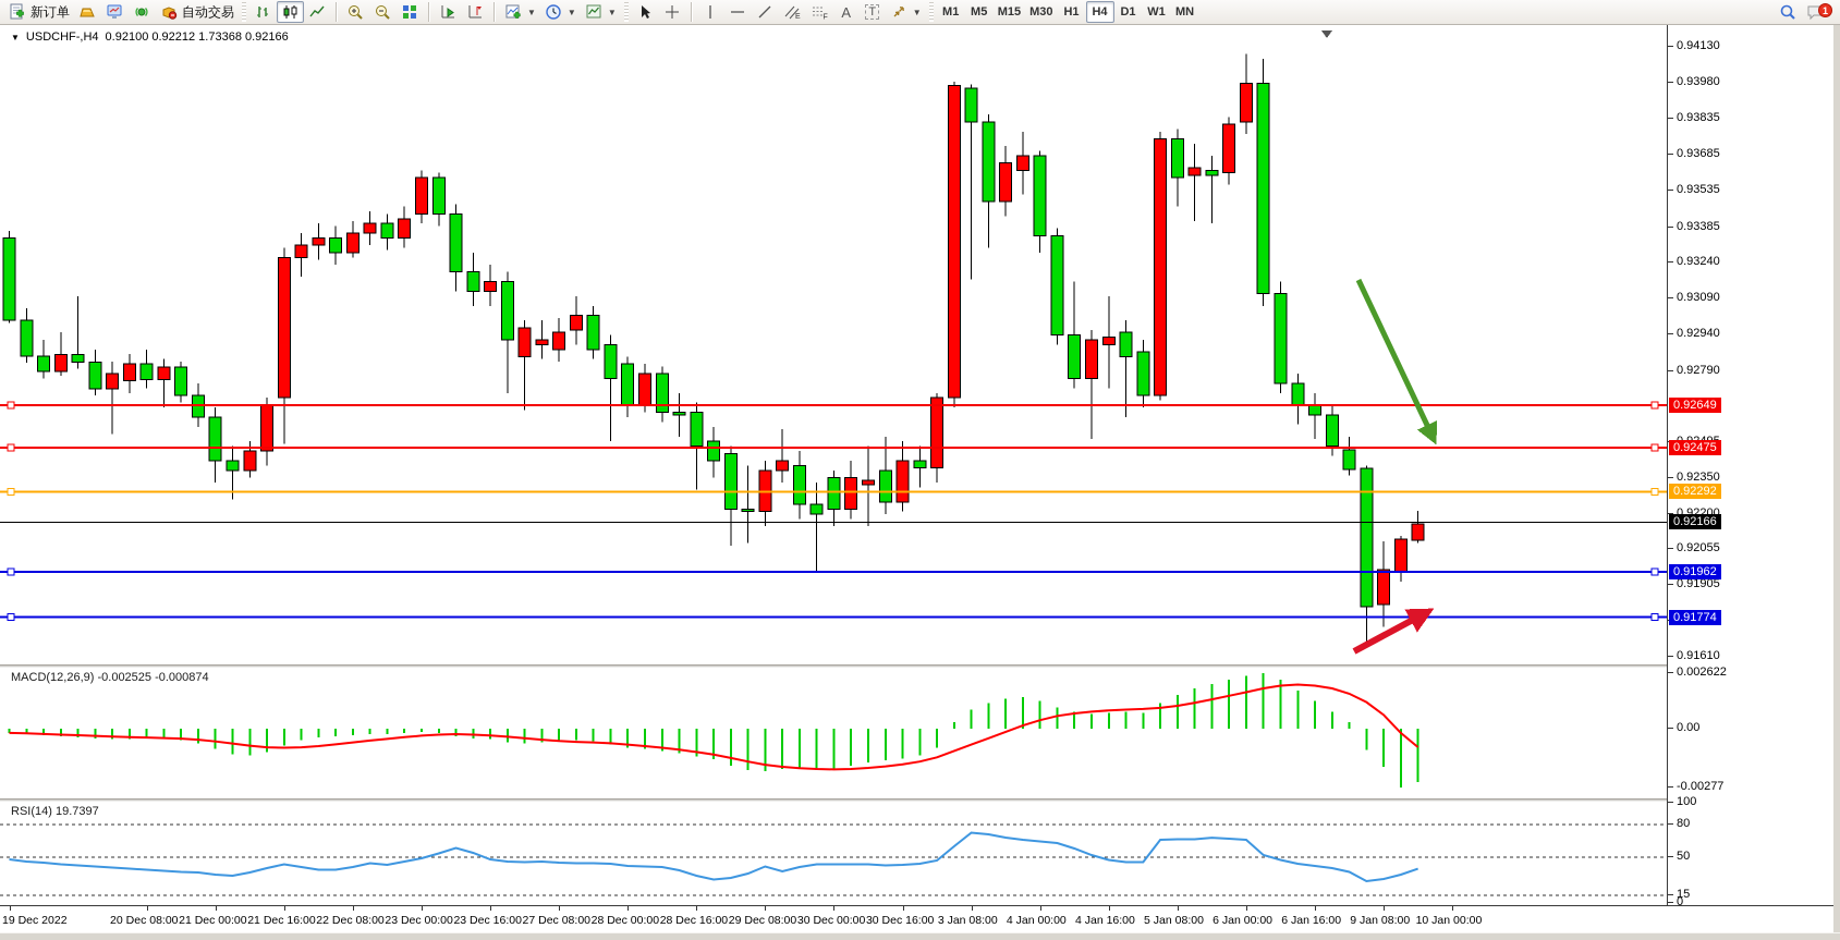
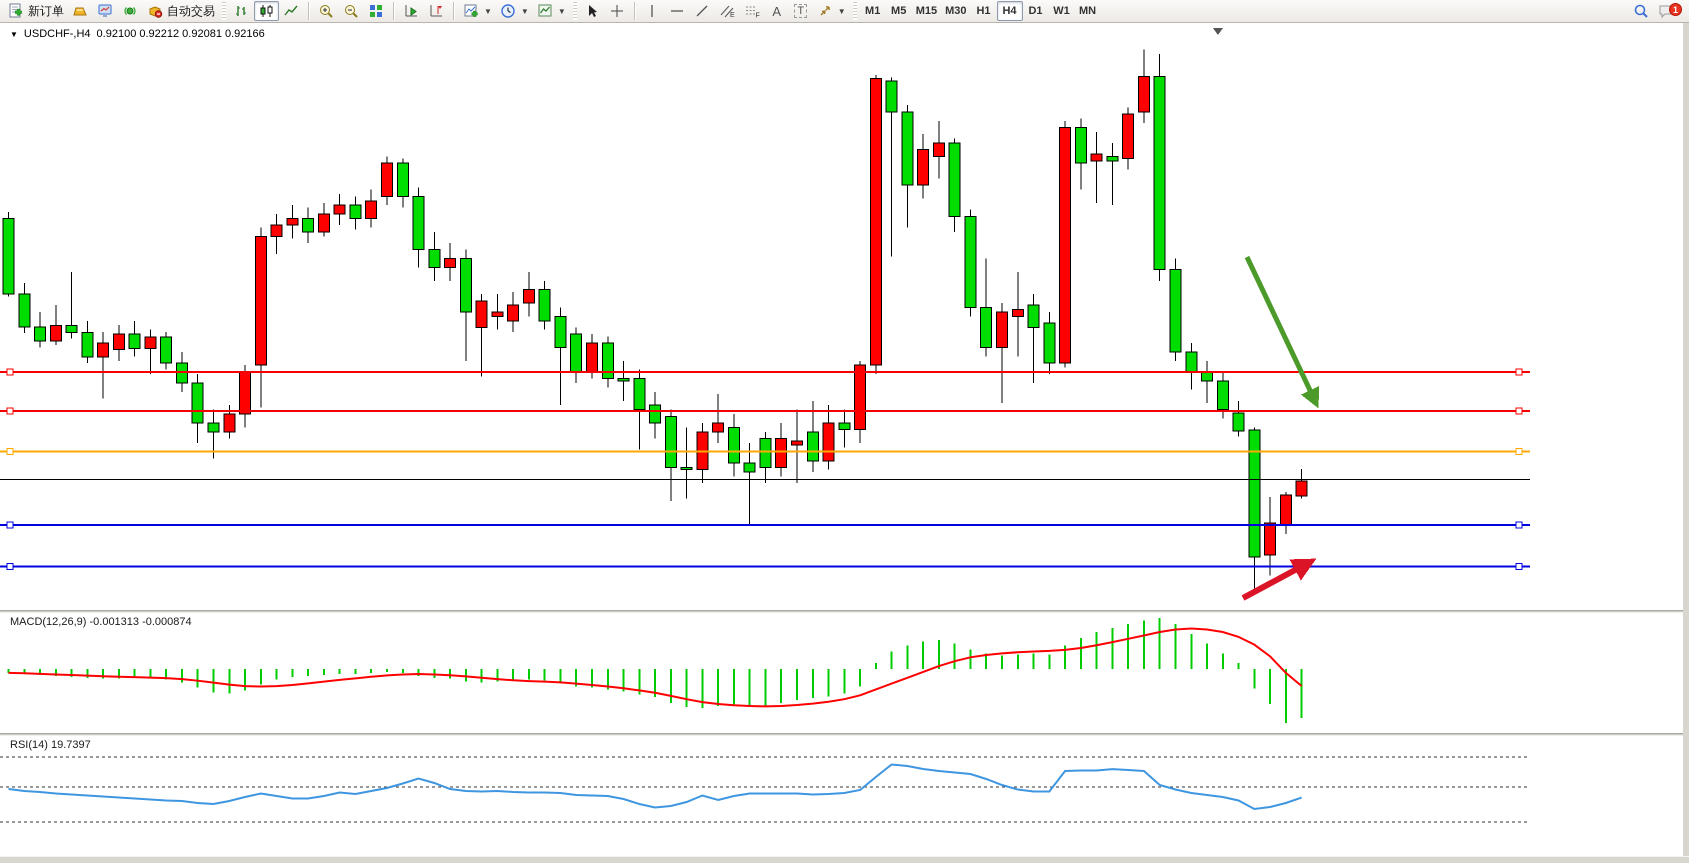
  新订单
  自动交易
  ▼
  ▼
  ▼
  A
  T
  ▼
  M1
  M5
  M15
  M30
  H1
  H4
  D1
  W1
  MN
  1
  ▼
  USDCHF-,H4
- 0.92100 0.92212 1.73368 0.92166
+ 0.92100 0.92212 0.92081 0.92166
- MACD(12,26,9) -0.002525 -0.000874
+ MACD(12,26,9) -0.001313 -0.000874
  RSI(14) 19.7397
- 0.94130
- 0.93980
- 0.93835
- 0.93685
- 0.93535
- 0.93385
- 0.93240
- 0.93090
- 0.92940
- 0.92790
- 0.92350
- 0.92200
- 0.92055
- 0.91905
- 0.91610
- 0.002622
- 0.00
- -0.00277
- 100
- 80
- 50
- 15
- 0
- 0.92649
- 0.92475
- 0.92292
- 0.91962
- 0.91774
- 0.92166
- 19 Dec 2022
- 20 Dec 08:00
- 21 Dec 00:00
- 21 Dec 16:00
- 22 Dec 08:00
- 23 Dec 00:00
- 23 Dec 16:00
- 27 Dec 08:00
- 28 Dec 00:00
- 28 Dec 16:00
- 29 Dec 08:00
- 30 Dec 00:00
- 30 Dec 16:00
- 3 Jan 08:00
- 4 Jan 00:00
- 4 Jan 16:00
- 5 Jan 08:00
- 6 Jan 00:00
- 6 Jan 16:00
- 9 Jan 08:00
- 10 Jan 00:00
